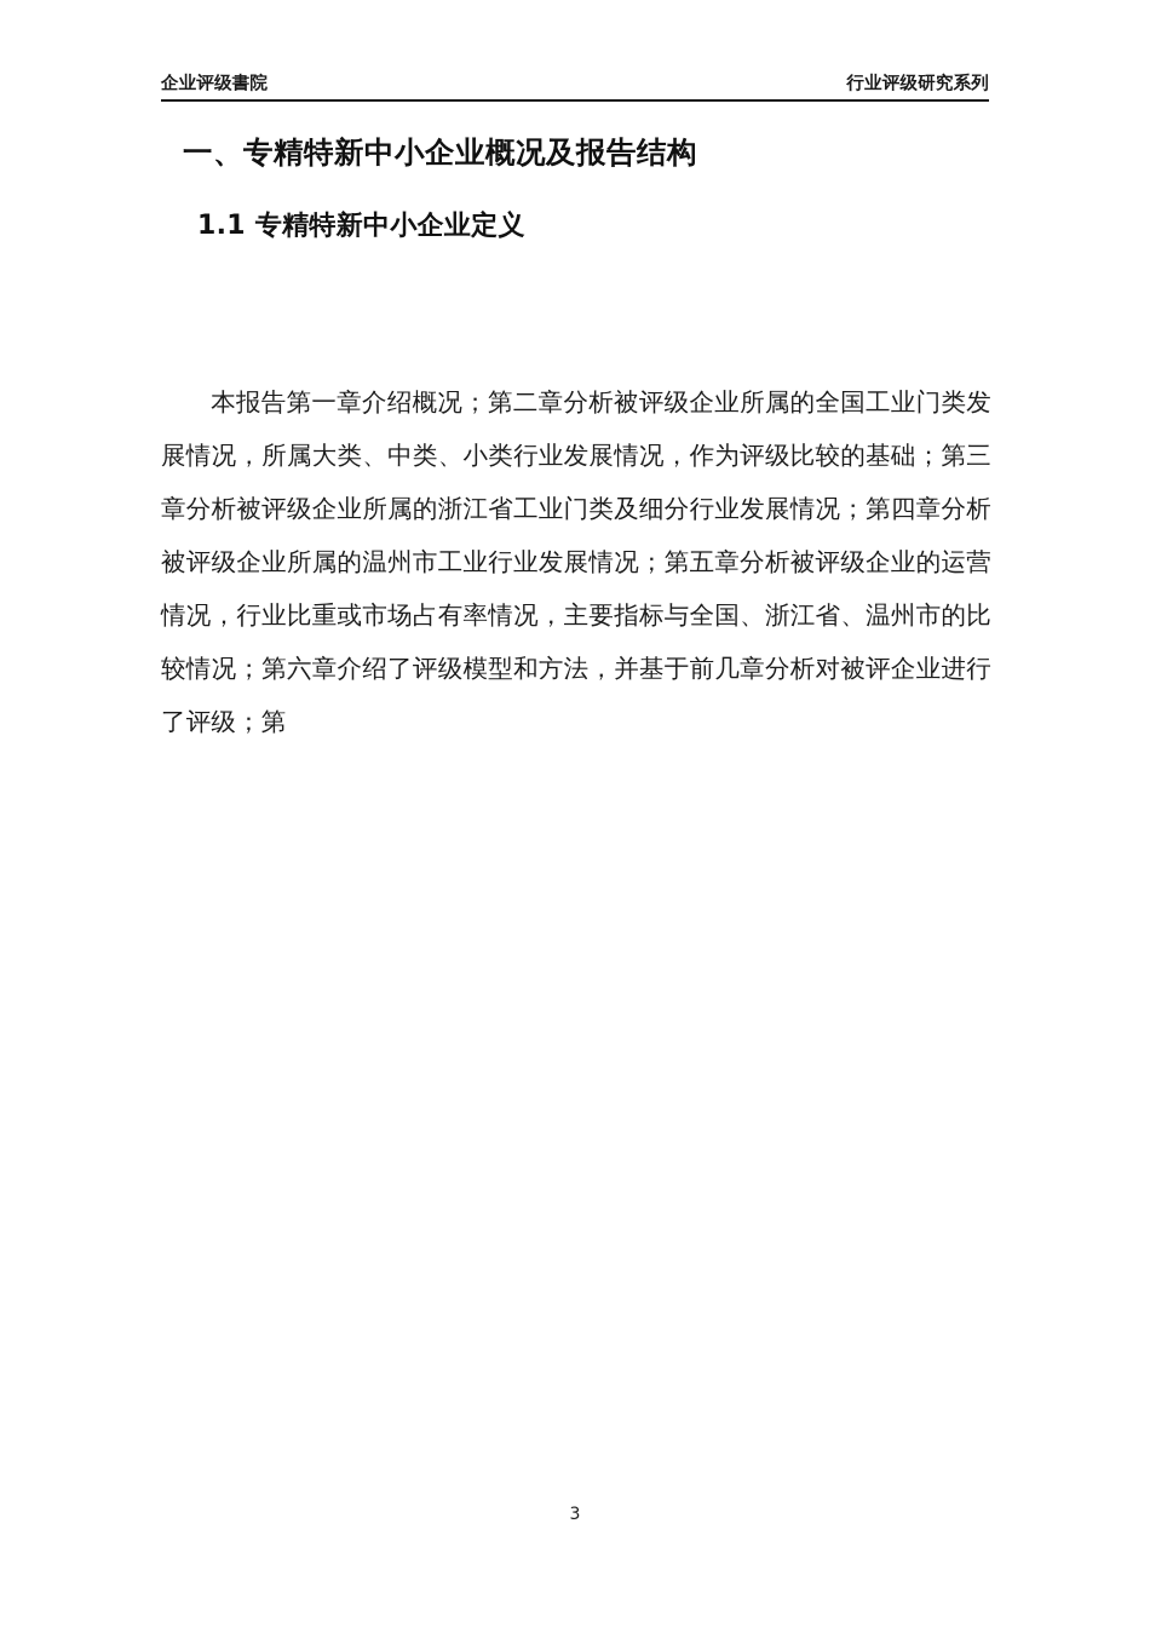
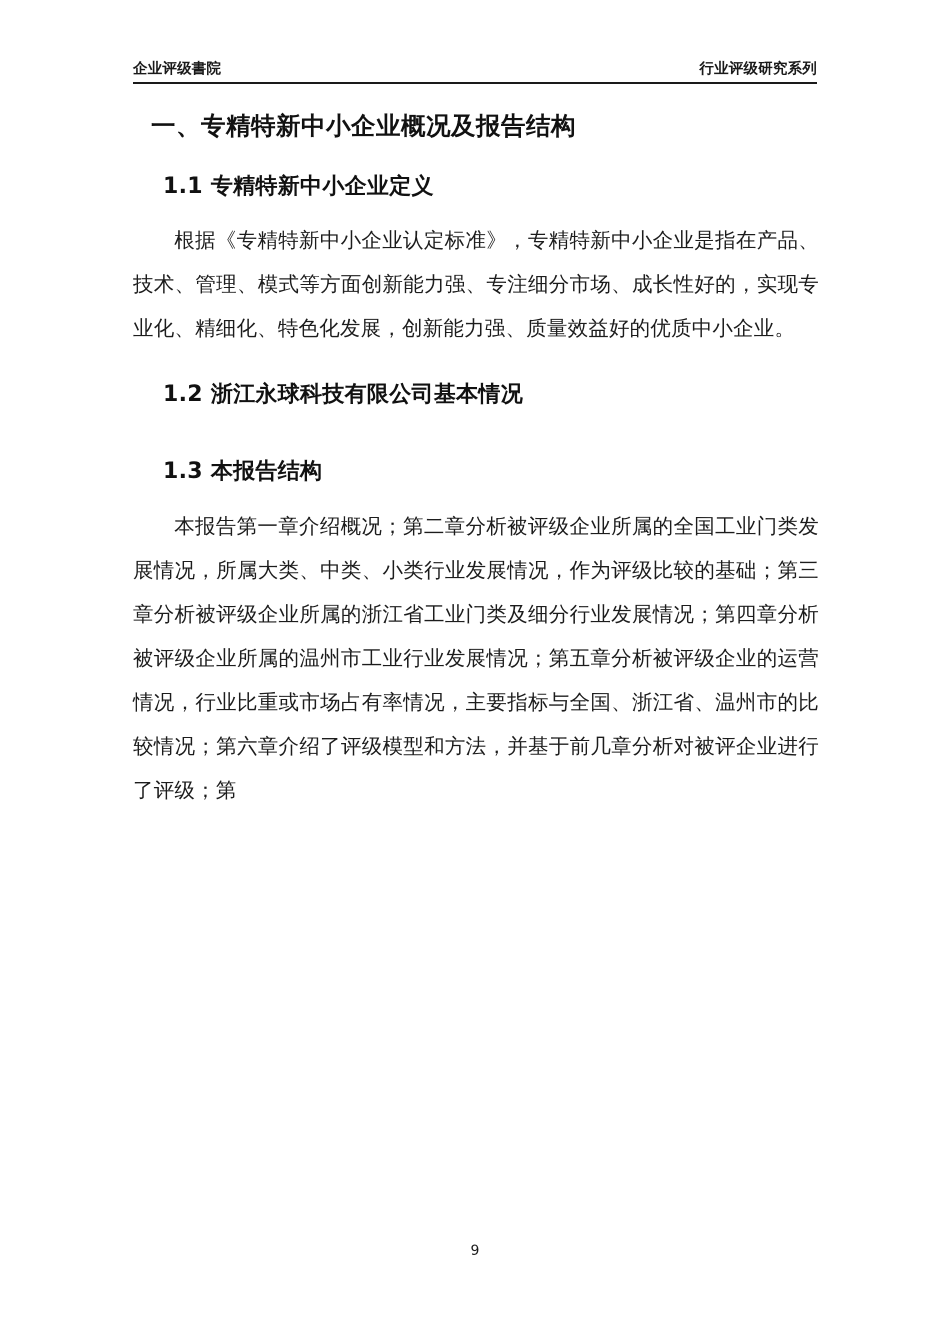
  企业评级書院
  行业评级研究系列
  一、专精特新中小企业概况及报告结构
  1.1 专精特新中小企业定义
+ 根据《专精特新中小企业认定标准》，专精特新中小企业是指在产品、技术、管理、模式等方面创新能力强、专注细分市场、成长性好的，实现专业化、精细化、特色化发展，创新能力强、质量效益好的优质中小企业。
+ 1.2 浙江永球科技有限公司基本情况
+ 1.3 本报告结构
  本报告第一章介绍概况；第二章分析被评级企业所属的全国工业门类发展情况，所属大类、中类、小类行业发展情况，作为评级比较的基础；第三章分析被评级企业所属的浙江省工业门类及细分行业发展情况；第四章分析被评级企业所属的温州市工业行业发展情况；第五章分析被评级企业的运营情况，行业比重或市场占有率情况，主要指标与全国、浙江省、温州市的比较情况；第六章介绍了评级模型和方法，并基于前几章分析对被评企业进行了评级；第
- 3
+ 9
